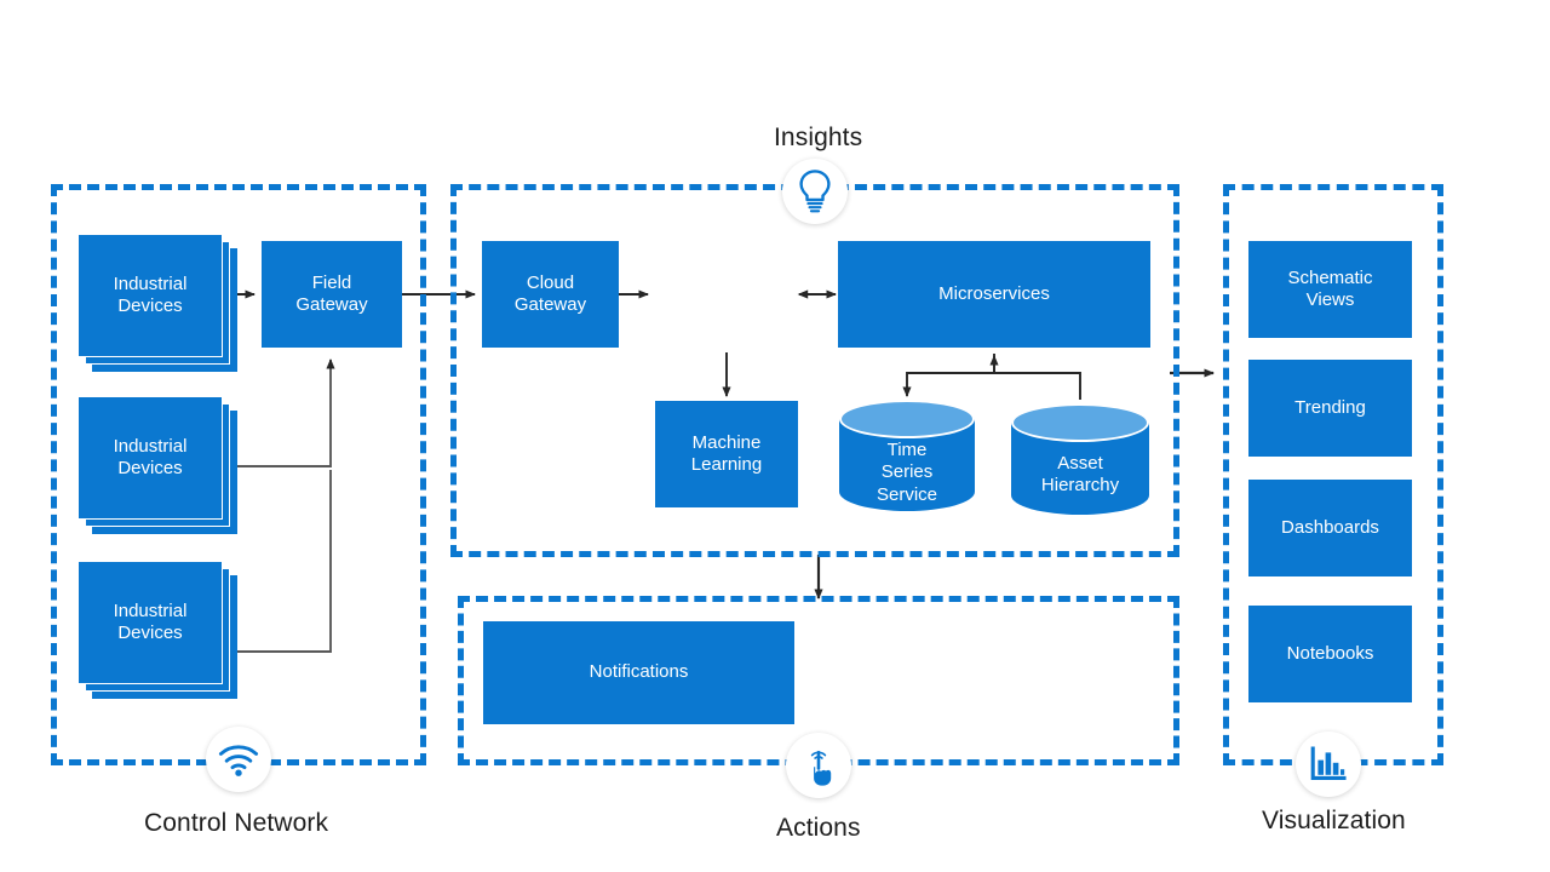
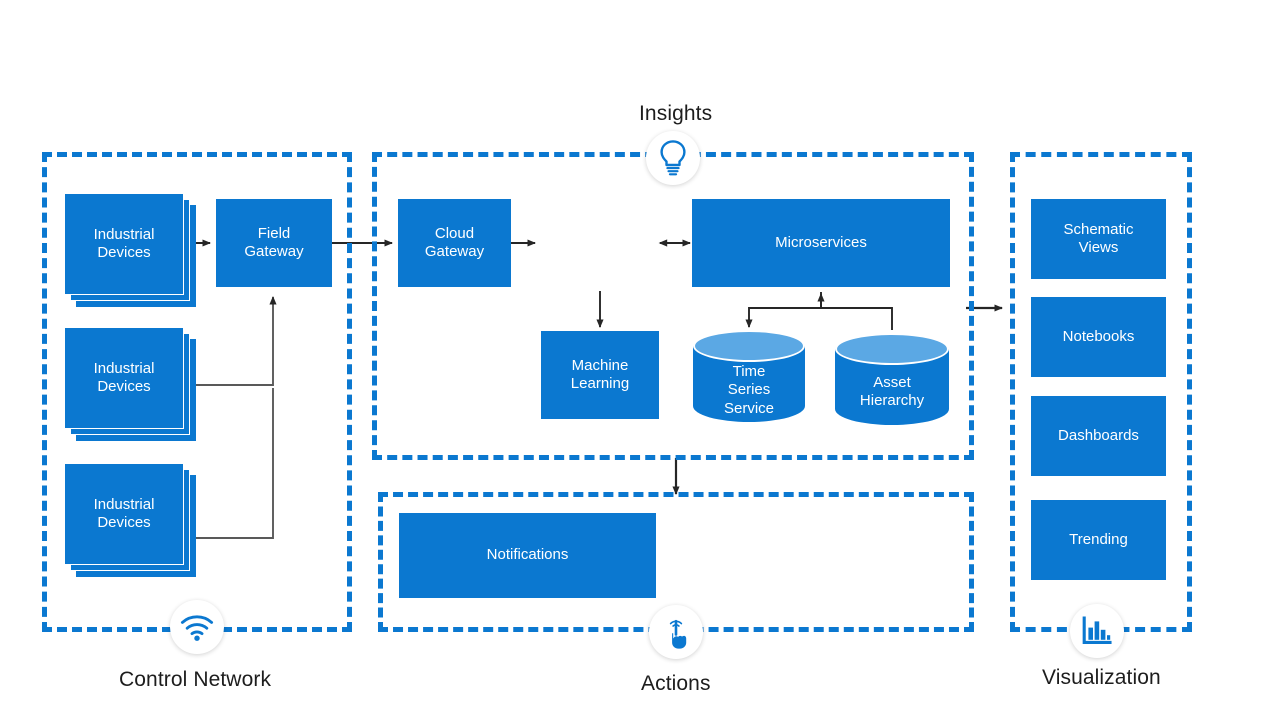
  Industrial
  Devices
  Industrial
  Devices
  Industrial
  Devices
  Field
  Gateway
  Control Network
  Cloud
  Gateway
  Microservices
  Machine
  Learning
  Time
  Series
  Service
  Asset
  Hierarchy
  Insights
  Notifications
  Actions
  Schematic
  Views
- Trending
+ Notebooks
  Dashboards
- Notebooks
+ Trending
  Visualization
